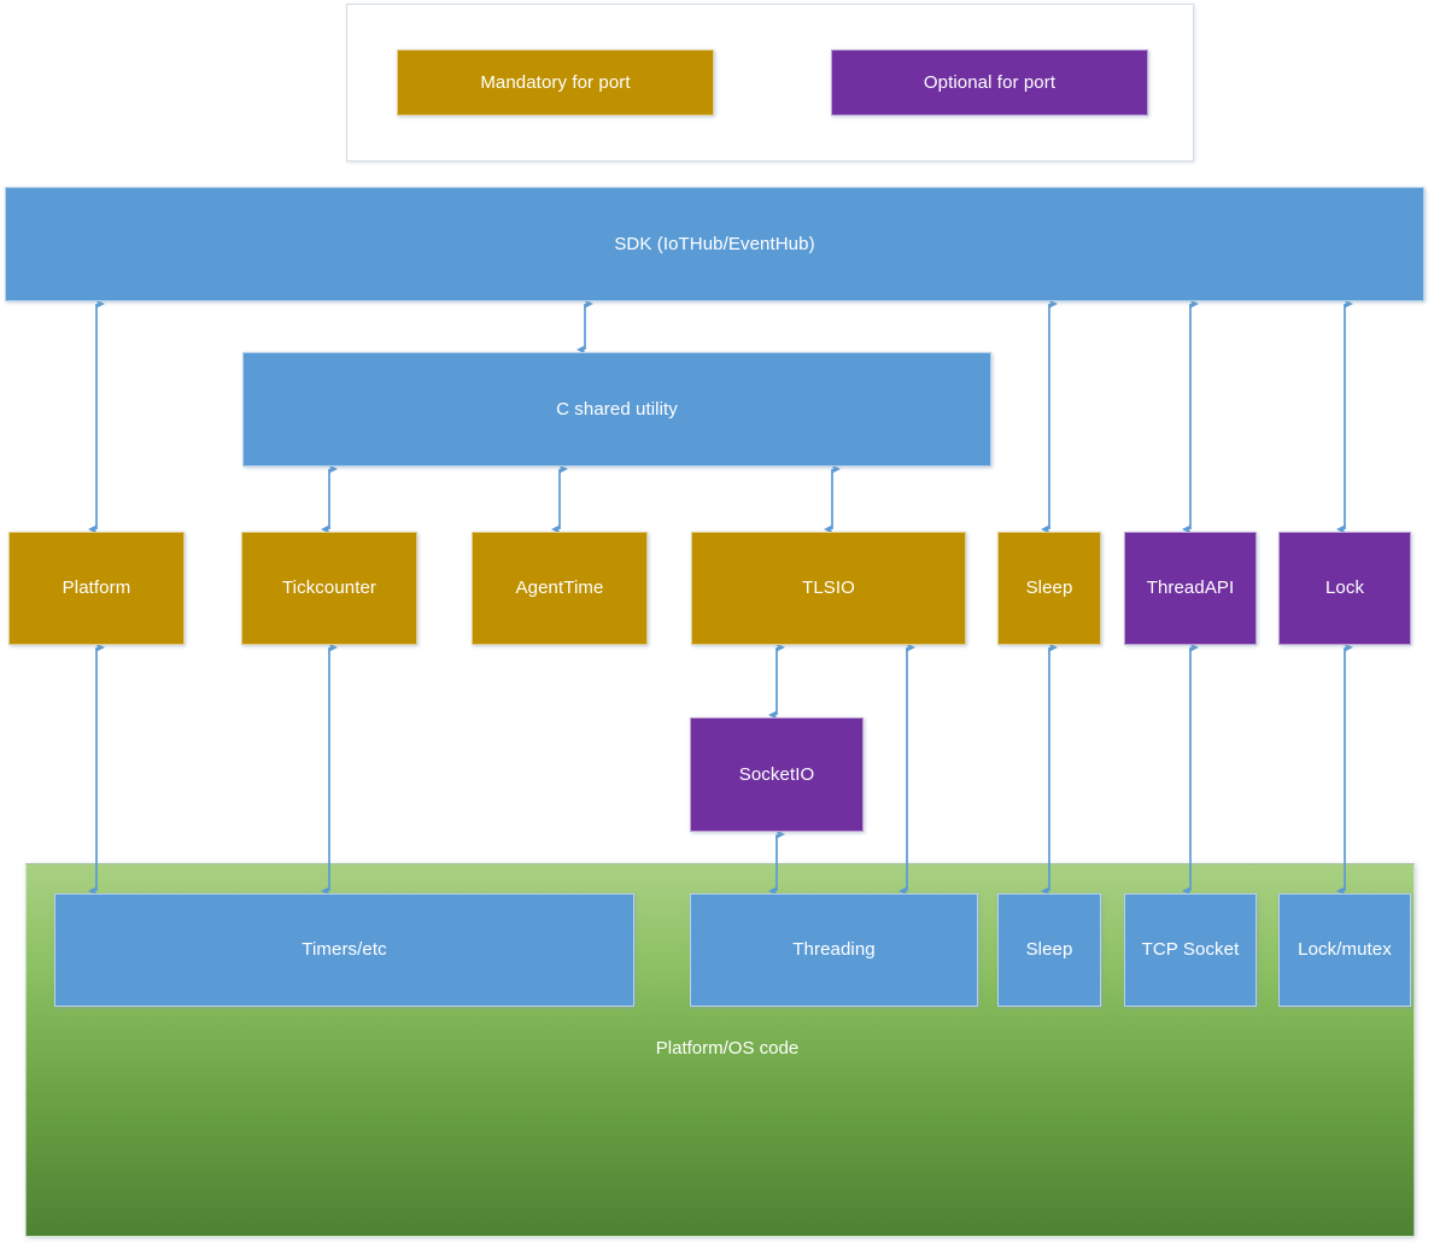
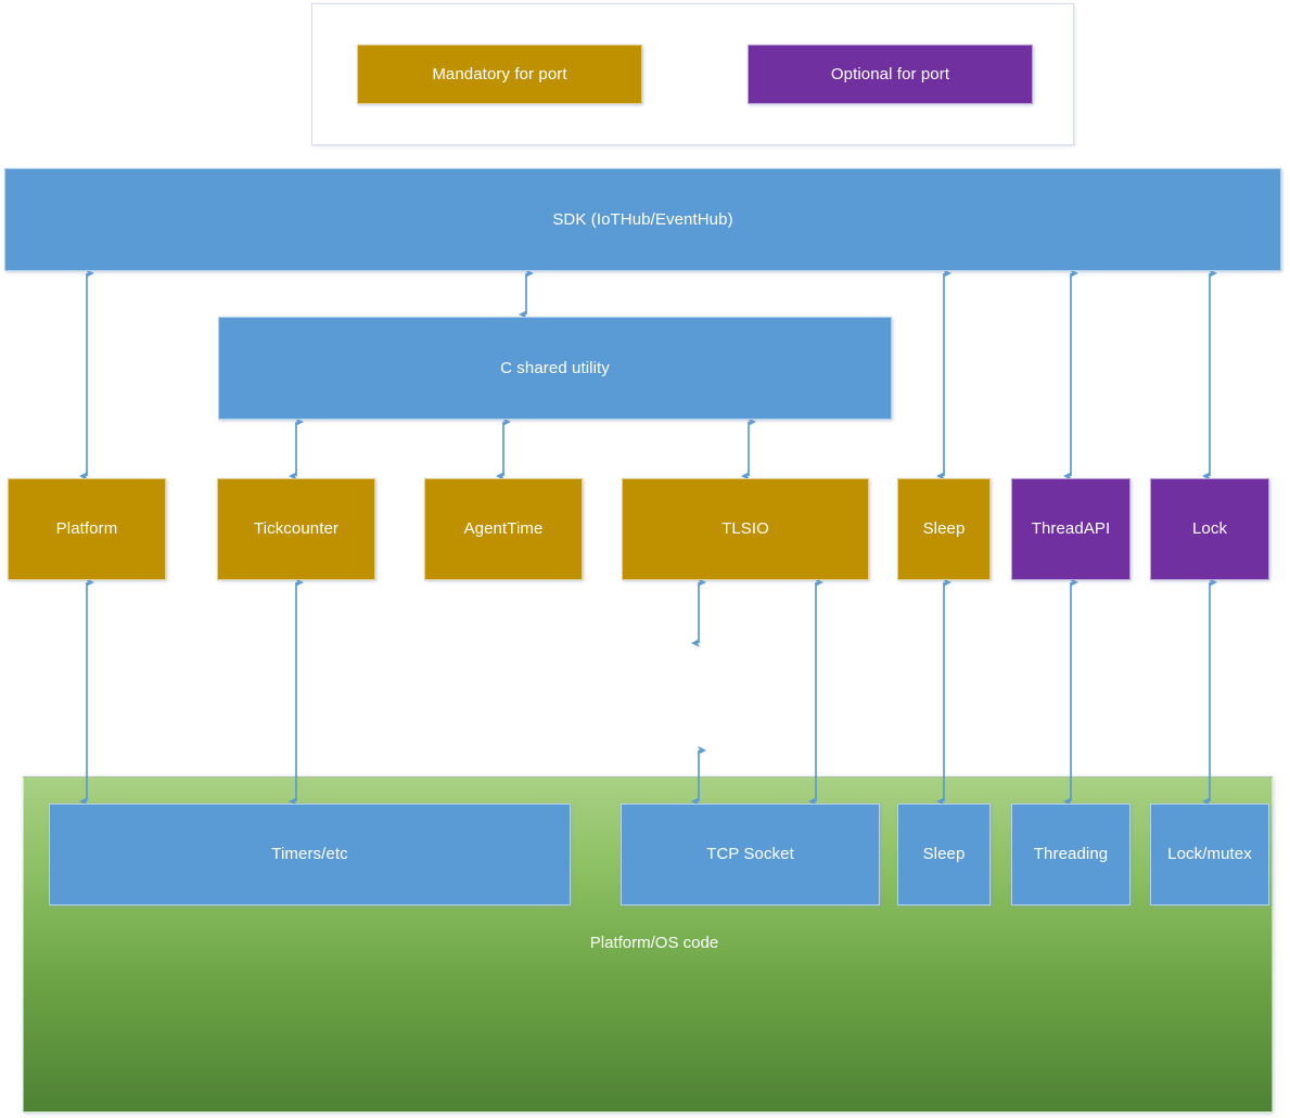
  Mandatory for port
  Optional for port
  SDK (IoTHub/EventHub)
  C shared utility
  Platform
  Tickcounter
  AgentTime
  TLSIO
  Sleep
  ThreadAPI
  Lock
- SocketIO
  Timers/etc
- Threading
+ TCP Socket
  Sleep
- TCP Socket
+ Threading
  Lock/mutex
  Platform/OS code
